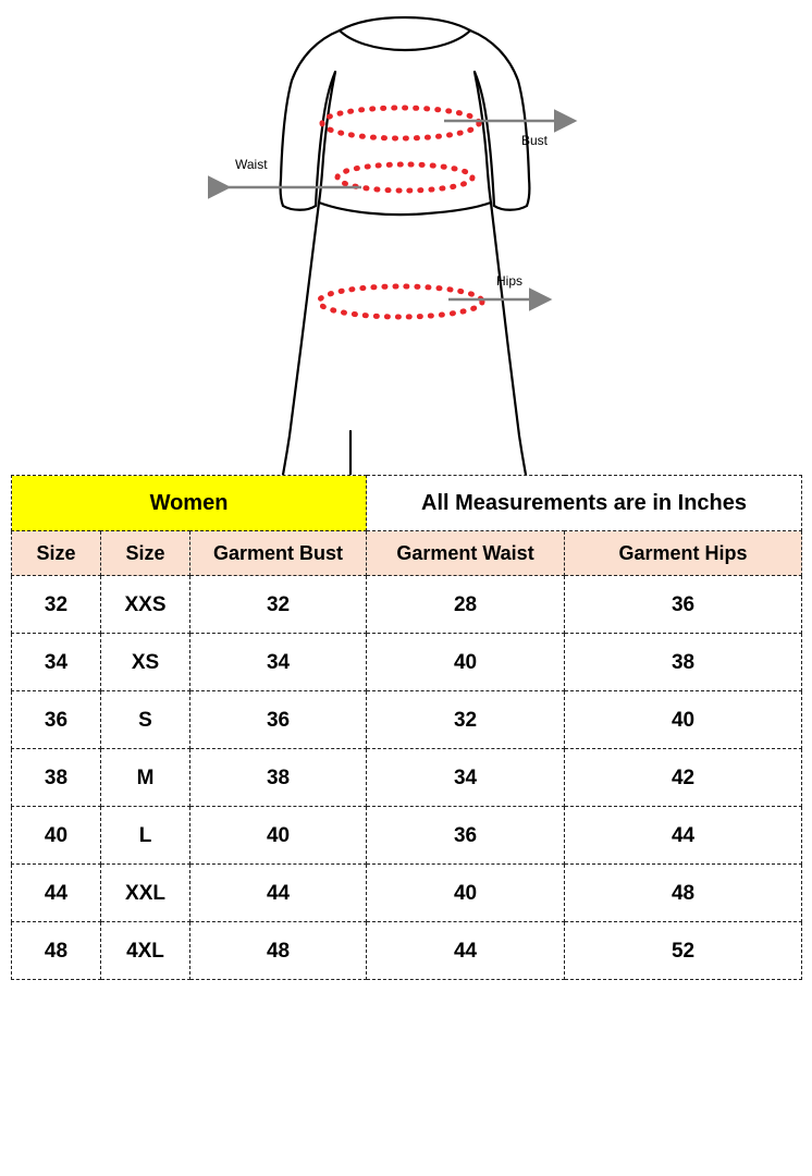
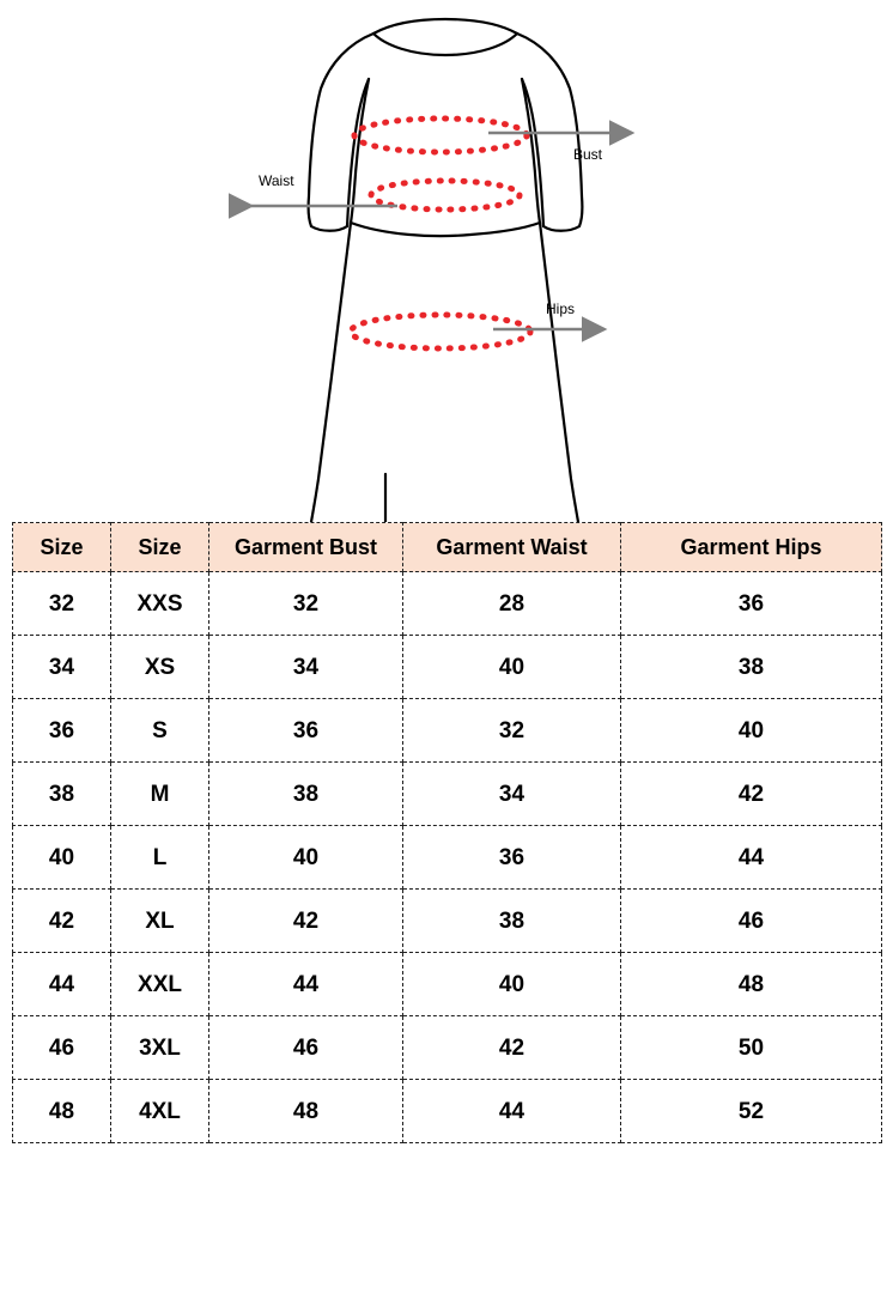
  Bust
  Waist
  Hips
- Women	All Measurements are in Inches
  Size	Size	Garment Bust	Garment Waist	Garment Hips
  32	XXS	32	28	36
  34	XS	34	40	38
  36	S	36	32	40
  38	M	38	34	42
  40	L	40	36	44
+ 42	XL	42	38	46
  44	XXL	44	40	48
+ 46	3XL	46	42	50
  48	4XL	48	44	52
